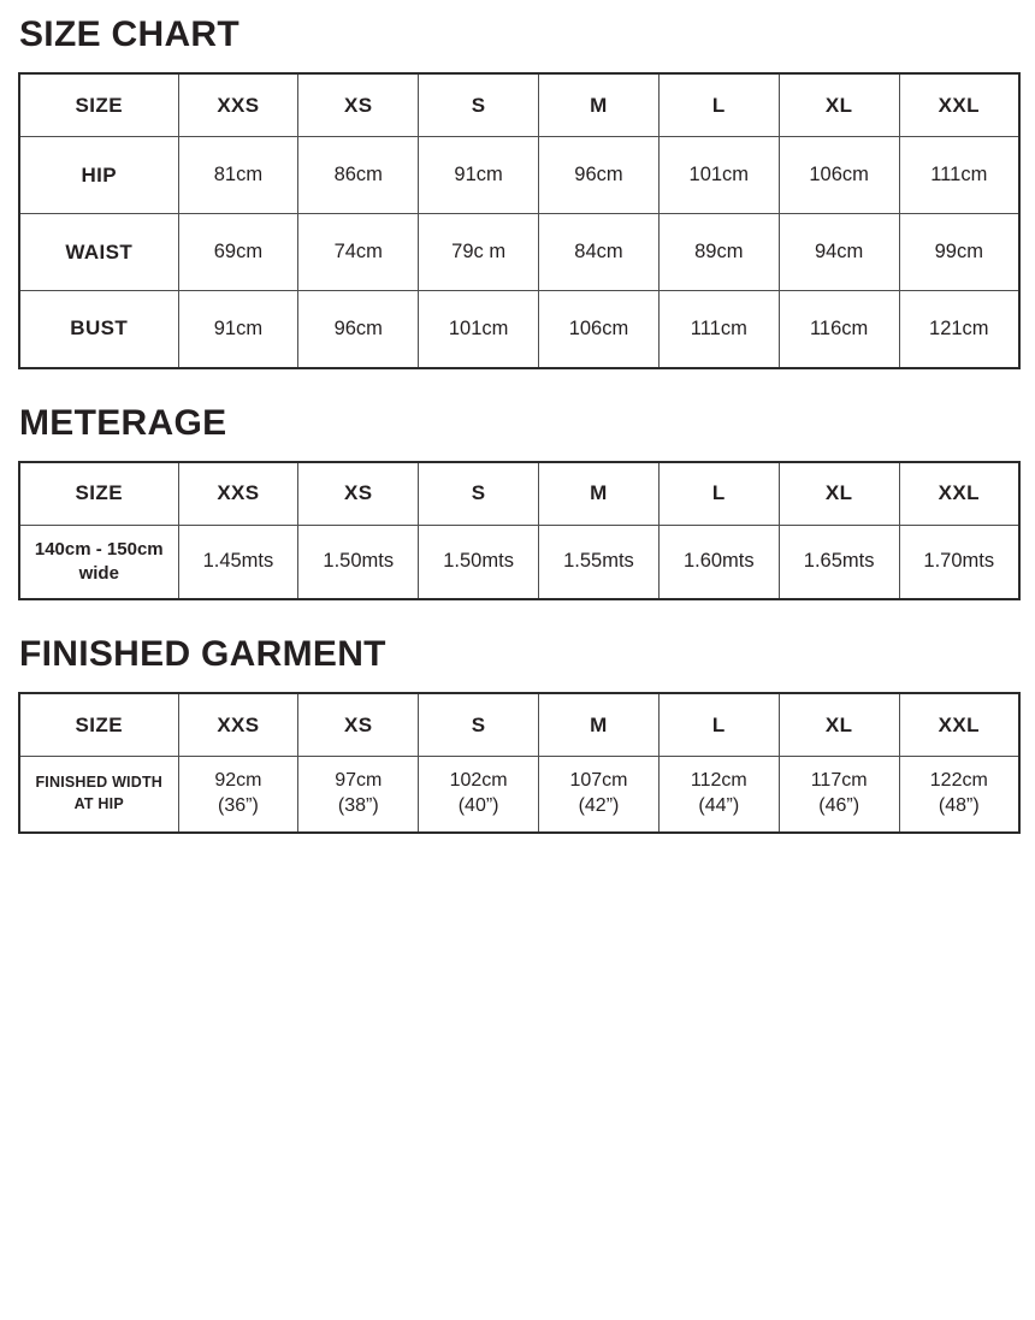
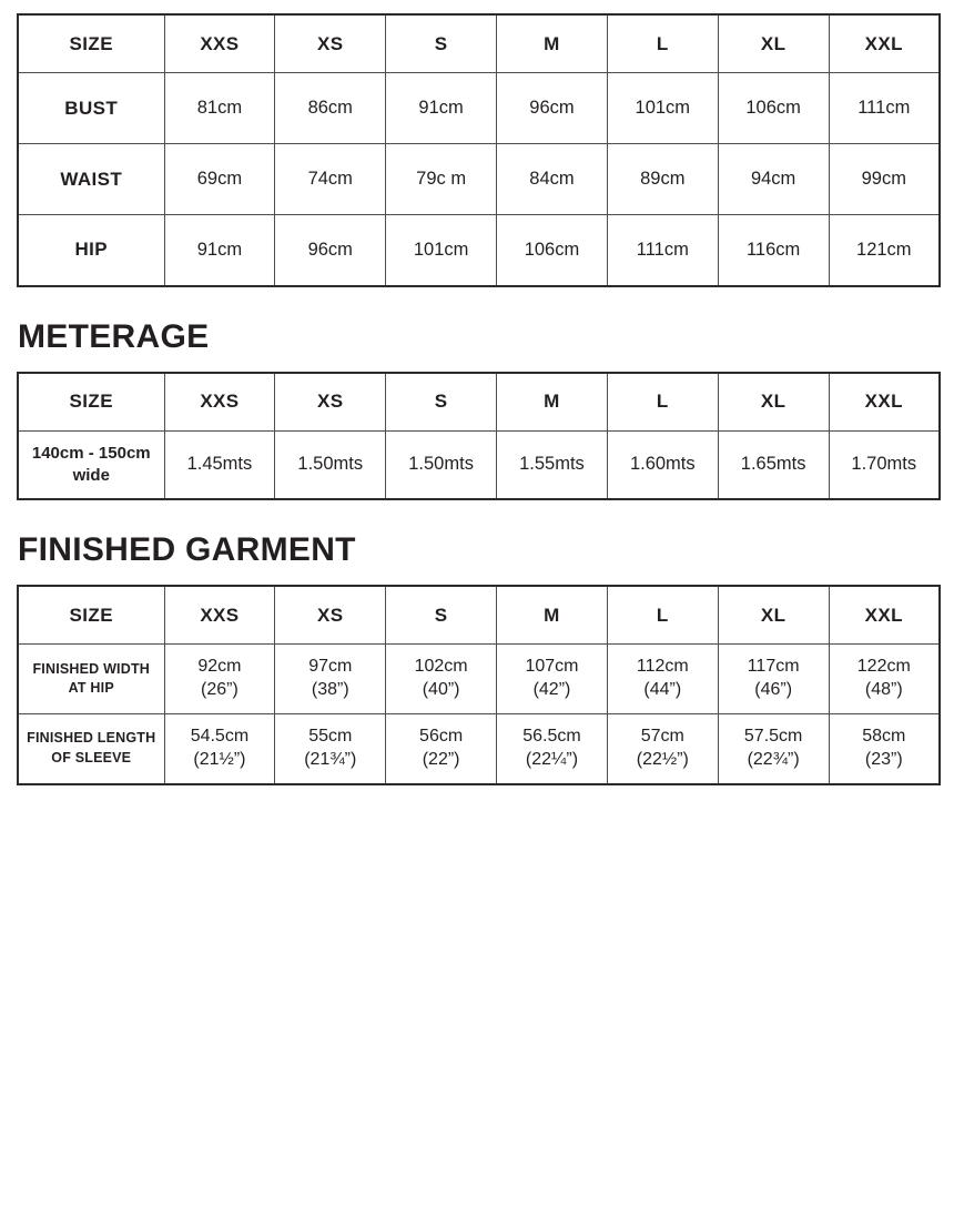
- SIZE CHART
  SIZE	XXS	XS	S	M	L	XL	XXL
- HIP	81cm	86cm	91cm	96cm	101cm	106cm	111cm
+ BUST	81cm	86cm	91cm	96cm	101cm	106cm	111cm
  WAIST	69cm	74cm	79c m	84cm	89cm	94cm	99cm
- BUST	91cm	96cm	101cm	106cm	111cm	116cm	121cm
+ HIP	91cm	96cm	101cm	106cm	111cm	116cm	121cm
  METERAGE
  SIZE	XXS	XS	S	M	L	XL	XXL
  140cm - 150cm wide	1.45mts	1.50mts	1.50mts	1.55mts	1.60mts	1.65mts	1.70mts
  FINISHED GARMENT
  SIZE	XXS	XS	S	M	L	XL	XXL
- FINISHED WIDTH AT HIP	92cm (36”)	97cm (38”)	102cm (40”)	107cm (42”)	112cm (44”)	117cm (46”)	122cm (48”)
+ FINISHED WIDTH AT HIP	92cm (26”)	97cm (38”)	102cm (40”)	107cm (42”)	112cm (44”)	117cm (46”)	122cm (48”)
+ FINISHED LENGTH OF SLEEVE	54.5cm (21½”)	55cm (21¾”)	56cm (22”)	56.5cm (22¼”)	57cm (22½”)	57.5cm (22¾”)	58cm (23”)
